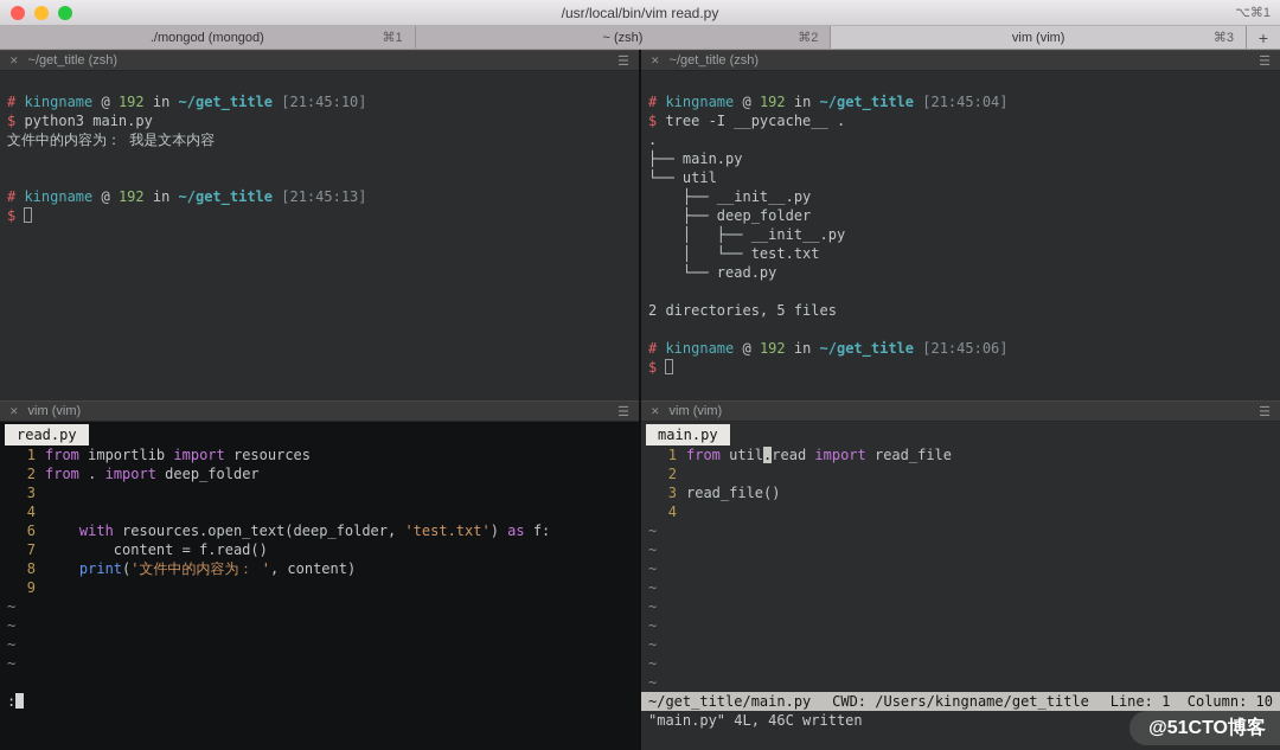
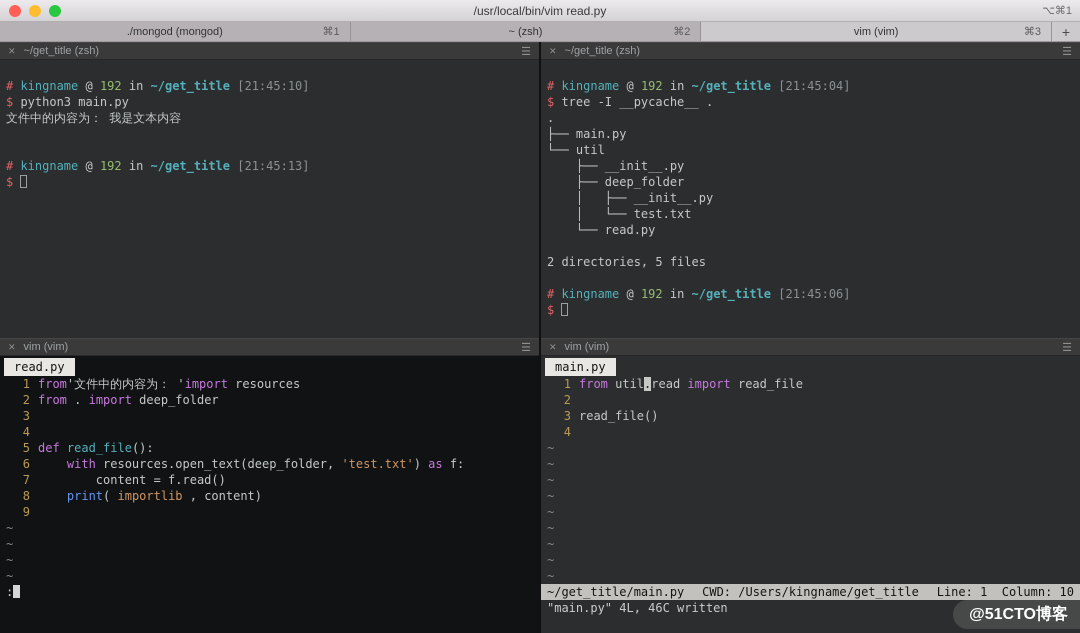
  /usr/local/bin/vim read.py
  ⌥⌘1
  ./mongod (mongod)
  ⌘1
  ~ (zsh)
  ⌘2
  vim (vim)
  ⌘3
  +
  ✕
  ~/get_title (zsh)
  ☰
  # kingname @ 192 in ~/get_title [21:45:10]
  $ python3 main.py
  文件中的内容为： 我是文本内容
  # kingname @ 192 in ~/get_title [21:45:13]
  $
  ✕
  ~/get_title (zsh)
  ☰
  # kingname @ 192 in ~/get_title [21:45:04]
  $ tree -I __pycache__ .
  .
  ├── main.py
  └── util
  ├── __init__.py
  ├── deep_folder
  │ ├── __init__.py
  │ └── test.txt
  └── read.py
  2 directories, 5 files
  # kingname @ 192 in ~/get_title [21:45:06]
  $
  ✕
  vim (vim)
  ☰
  read.py
- 1 from importlib import resources
+ 1 from'文件中的内容为： 'import resources
  2 from . import deep_folder
  3
  4
+ 5 def read_file():
  6 with resources.open_text(deep_folder, 'test.txt') as f:
  7 content = f.read()
- 8 print('文件中的内容为： ', content)
+ 8 print( importlib , content)
  9
  ~
  ~
  ~
  ~
  :
  ✕
  vim (vim)
  ☰
  main.py
  1 from util.read import read_file
  2
  3 read_file()
  4
  ~
  ~
  ~
  ~
  ~
  ~
  ~
  ~
  ~
  ~/get_title/main.py
  CWD: /Users/kingname/get_title
  Line: 1 Column: 10
  "main.py" 4L, 46C written
  @51CTO博客
